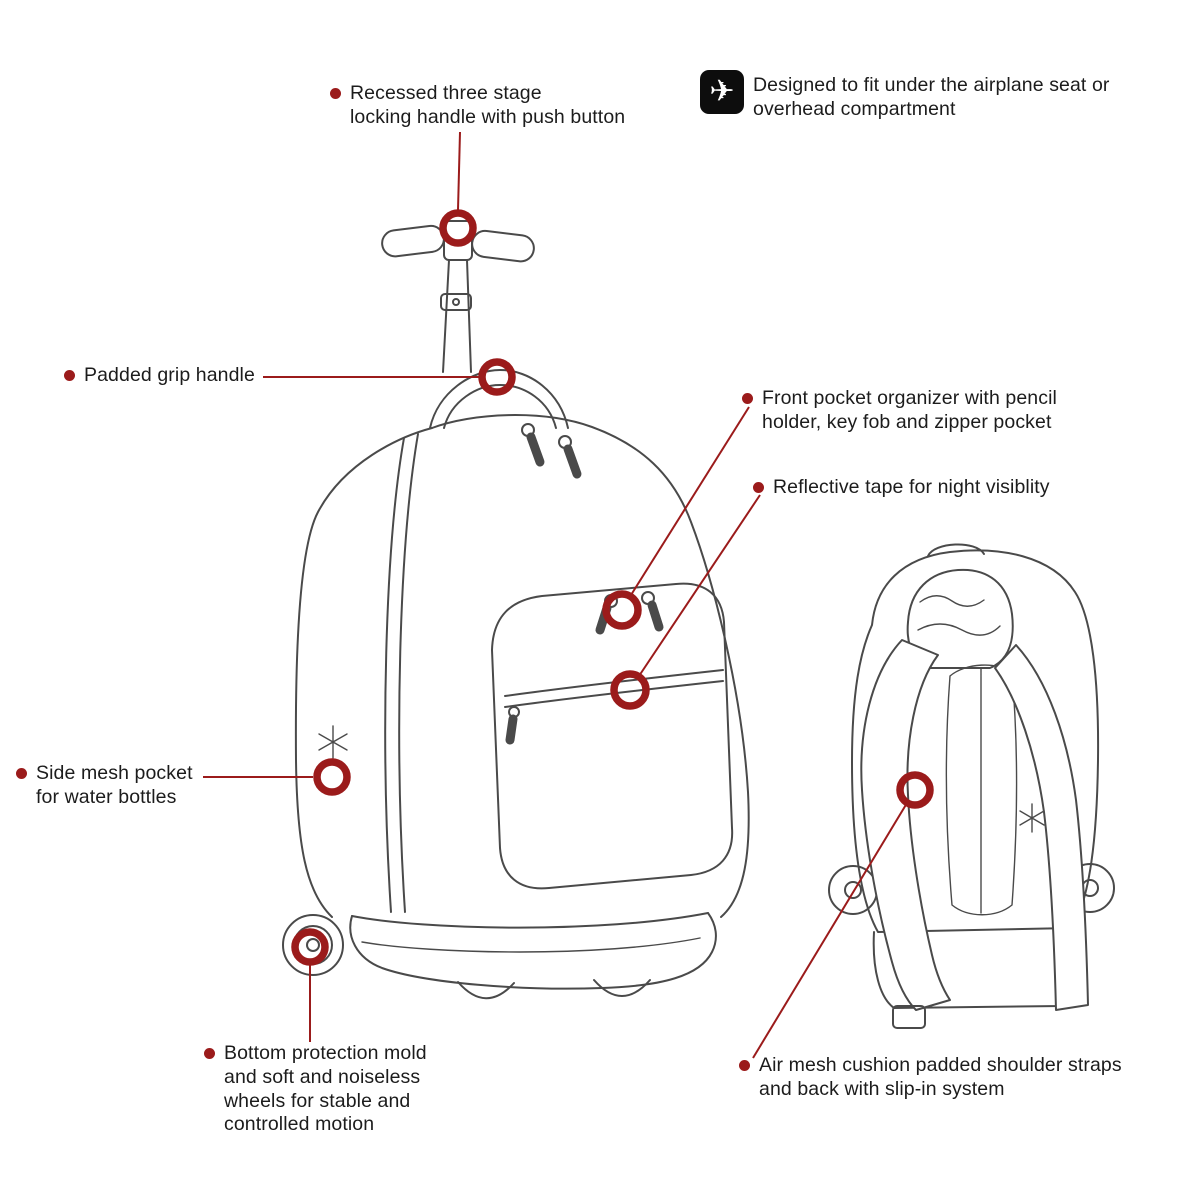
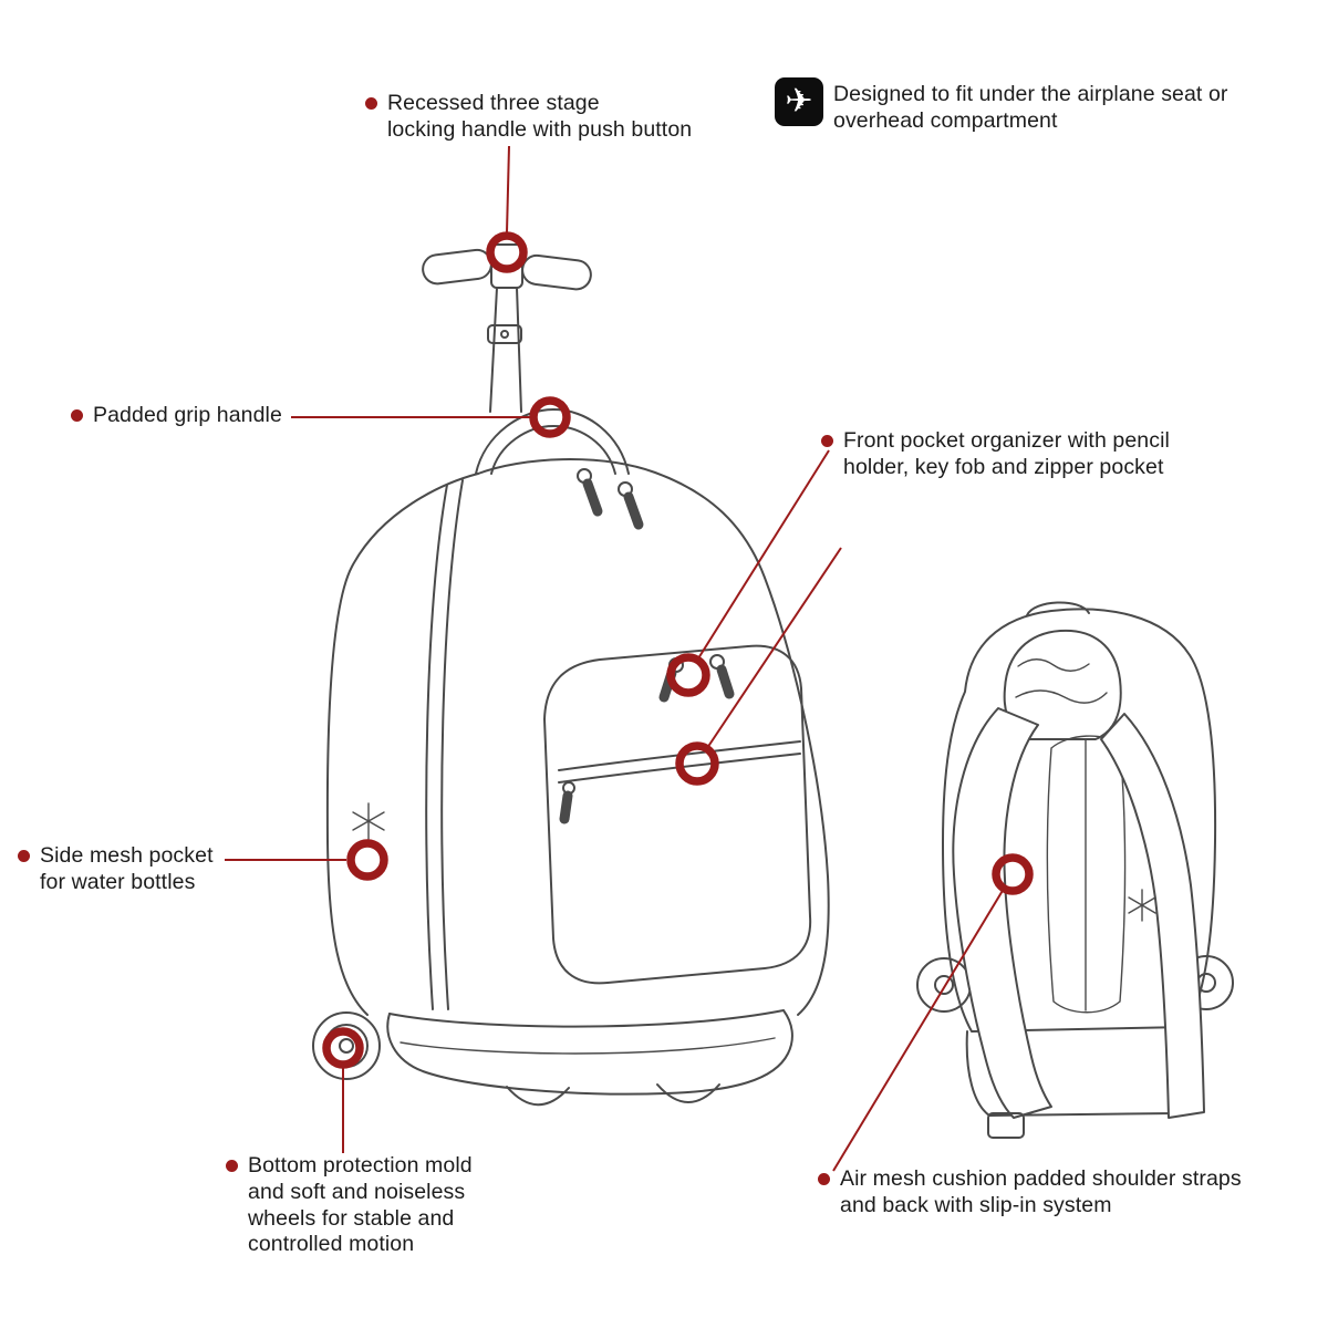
  Recessed three stage
  locking handle with push button
  ✈
  Designed to fit under the airplane seat or
  overhead compartment
  Padded grip handle
  Front pocket organizer with pencil
  holder, key fob and zipper pocket
- Reflective tape for night visiblity
  Side mesh pocket
  for water bottles
  Bottom protection mold
  and soft and noiseless
  wheels for stable and
  controlled motion
  Air mesh cushion padded shoulder straps
  and back with slip-in system
